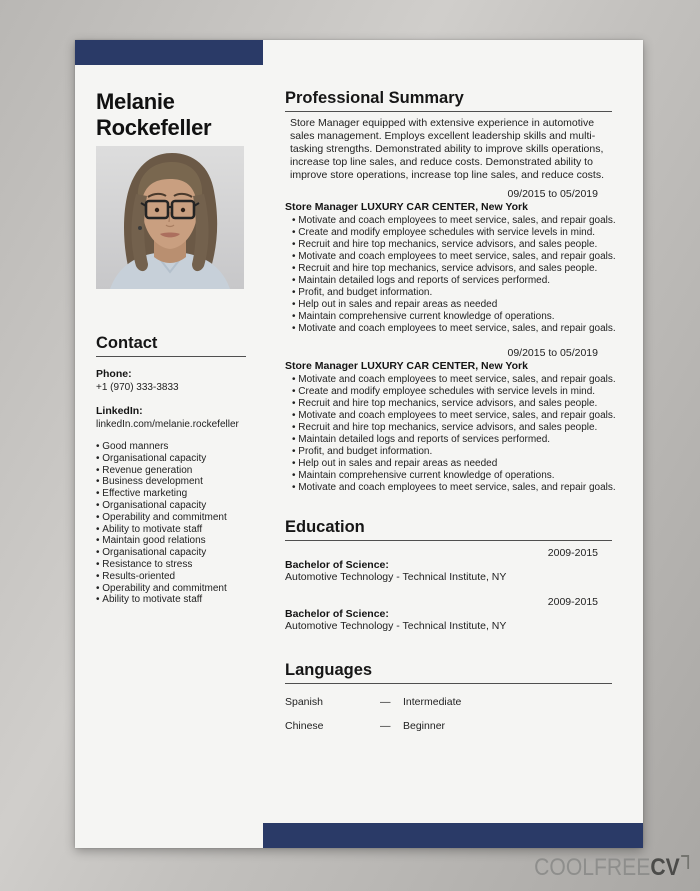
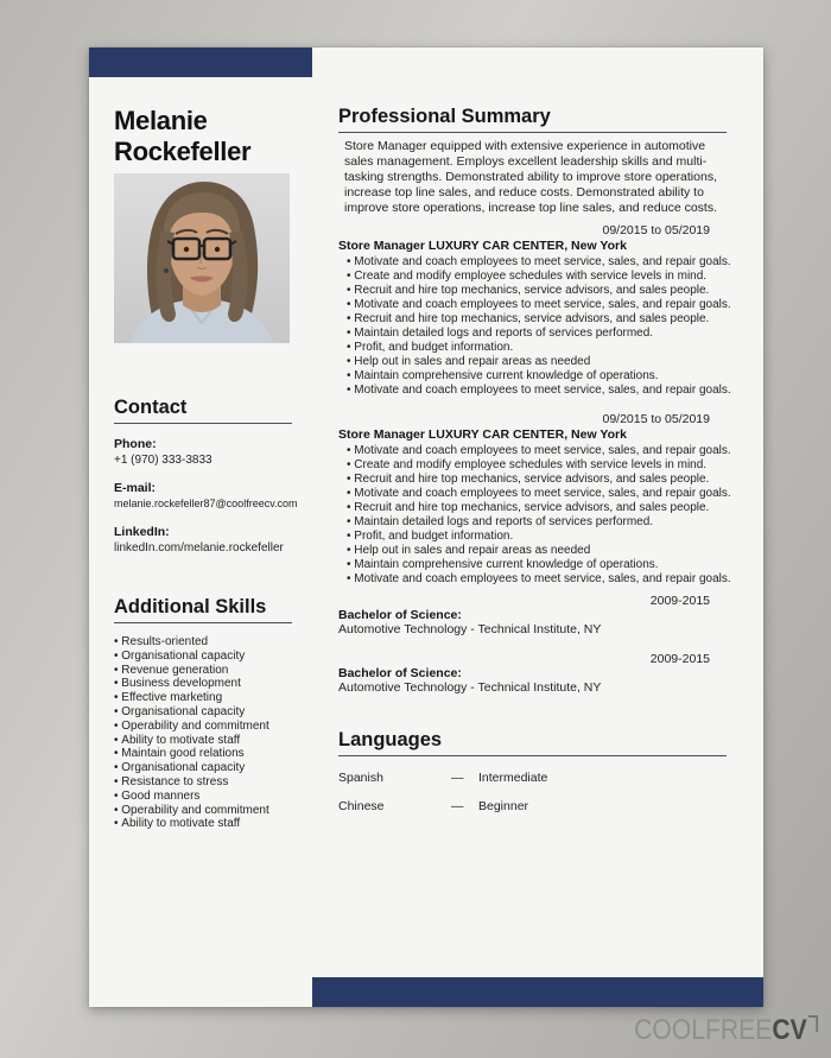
  Melanie Rockefeller
  Contact
  Phone:
  +1 (970) 333-3833
+ E-mail:
+ melanie.rockefeller87@coolfreecv.com
  LinkedIn:
  linkedIn.com/melanie.rockefeller
+ Additional Skills
- Good manners
+ Results-oriented
  Organisational capacity
  Revenue generation
  Business development
  Effective marketing
  Organisational capacity
  Operability and commitment
  Ability to motivate staff
  Maintain good relations
  Organisational capacity
  Resistance to stress
- Results-oriented
+ Good manners
  Operability and commitment
  Ability to motivate staff
  Professional Summary
- Store Manager equipped with extensive experience in automotive sales management. Employs excellent leadership skills and multi-tasking strengths. Demonstrated ability to improve skills operations, increase top line sales, and reduce costs. Demonstrated ability to improve store operations, increase top line sales, and reduce costs.
+ Store Manager equipped with extensive experience in automotive sales management. Employs excellent leadership skills and multi-tasking strengths. Demonstrated ability to improve store operations, increase top line sales, and reduce costs. Demonstrated ability to improve store operations, increase top line sales, and reduce costs.
  09/2015 to 05/2019
  Store Manager LUXURY CAR CENTER, New York
  Motivate and coach employees to meet service, sales, and repair goals.
  Create and modify employee schedules with service levels in mind.
  Recruit and hire top mechanics, service advisors, and sales people.
  Motivate and coach employees to meet service, sales, and repair goals.
  Recruit and hire top mechanics, service advisors, and sales people.
  Maintain detailed logs and reports of services performed.
  Profit, and budget information.
  Help out in sales and repair areas as needed
  Maintain comprehensive current knowledge of operations.
  Motivate and coach employees to meet service, sales, and repair goals.
  09/2015 to 05/2019
  Store Manager LUXURY CAR CENTER, New York
  Motivate and coach employees to meet service, sales, and repair goals.
  Create and modify employee schedules with service levels in mind.
  Recruit and hire top mechanics, service advisors, and sales people.
  Motivate and coach employees to meet service, sales, and repair goals.
  Recruit and hire top mechanics, service advisors, and sales people.
  Maintain detailed logs and reports of services performed.
  Profit, and budget information.
  Help out in sales and repair areas as needed
  Maintain comprehensive current knowledge of operations.
  Motivate and coach employees to meet service, sales, and repair goals.
- Education
  2009-2015
  Bachelor of Science:
  Automotive Technology - Technical Institute, NY
  2009-2015
  Bachelor of Science:
  Automotive Technology - Technical Institute, NY
  Languages
  Spanish
  —
  Intermediate
  Chinese
  —
  Beginner
  COOLFREECV
